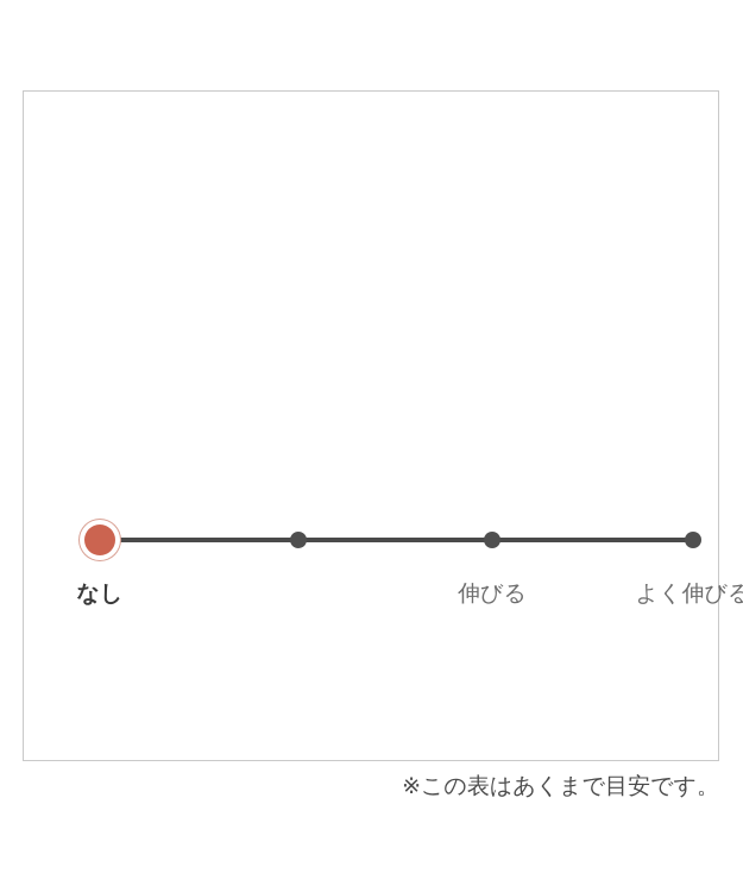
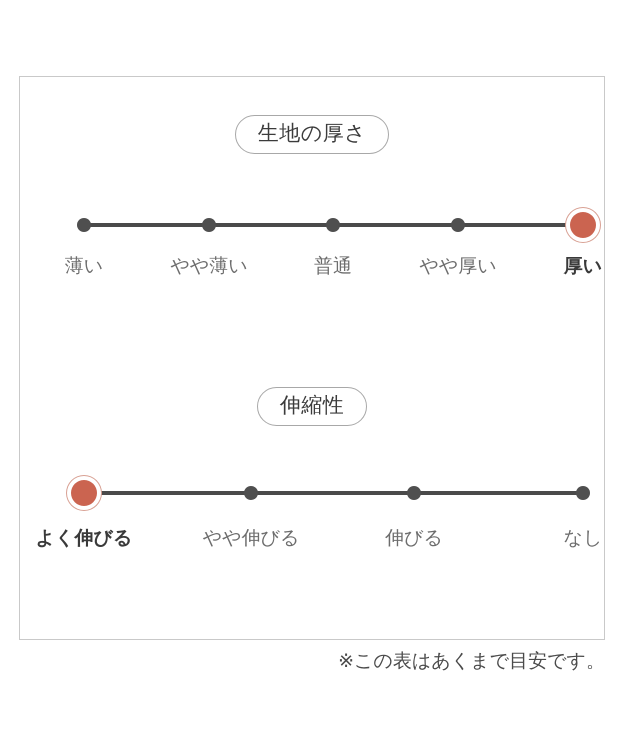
+ 生地の厚さ
+ 薄い
+ やや薄い
+ 普通
+ やや厚い
+ 厚い
+ 伸縮性
- なし
+ よく伸びる
+ やや伸びる
  伸びる
- よく伸びる
+ なし
  ※この表はあくまで目安です。
